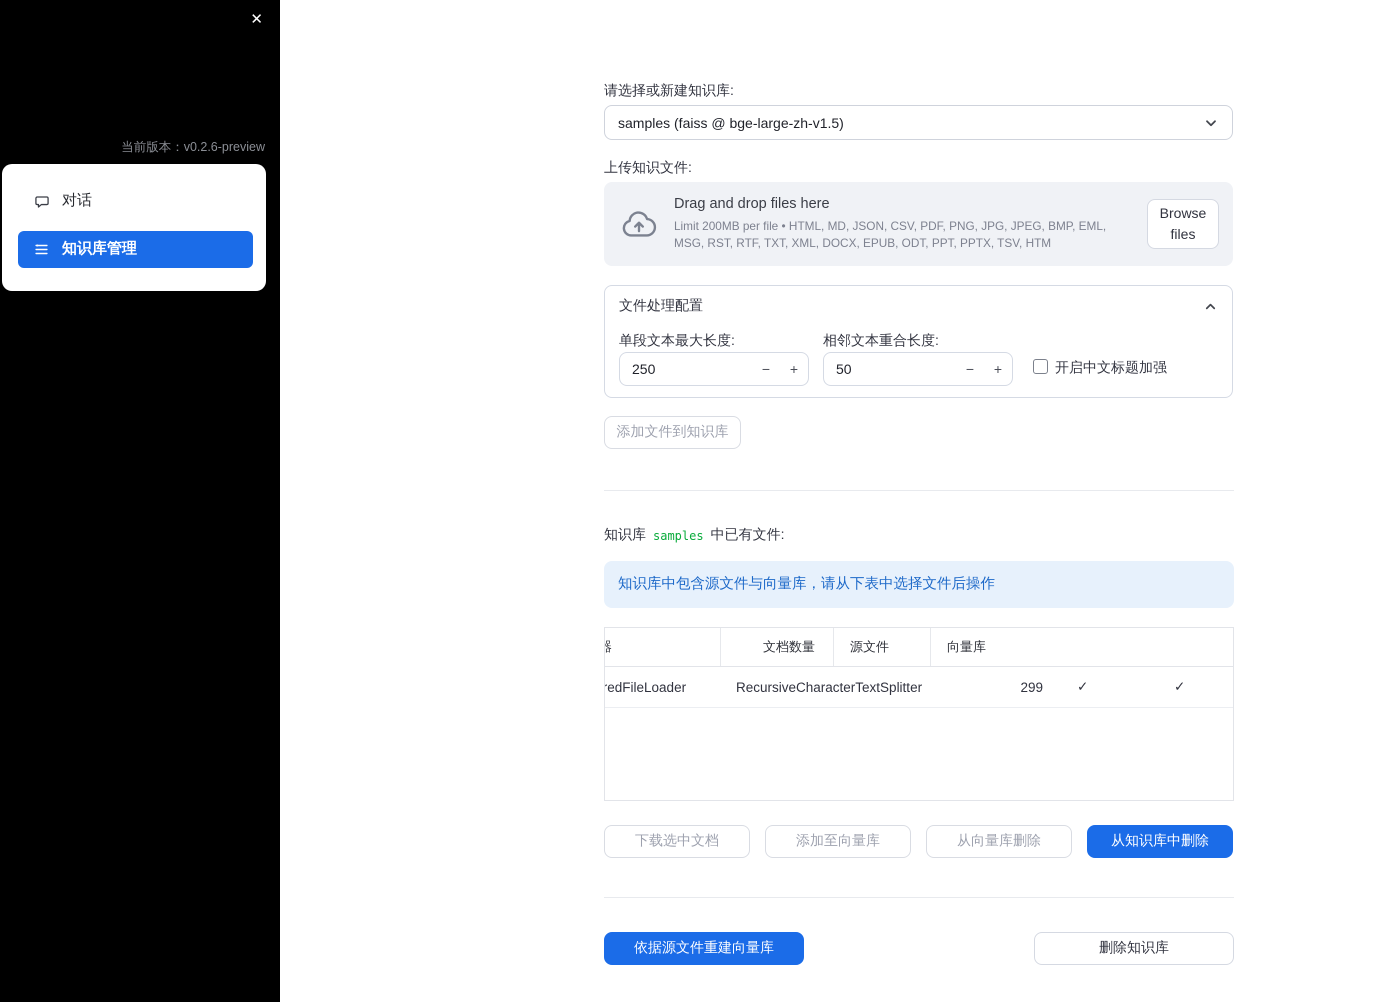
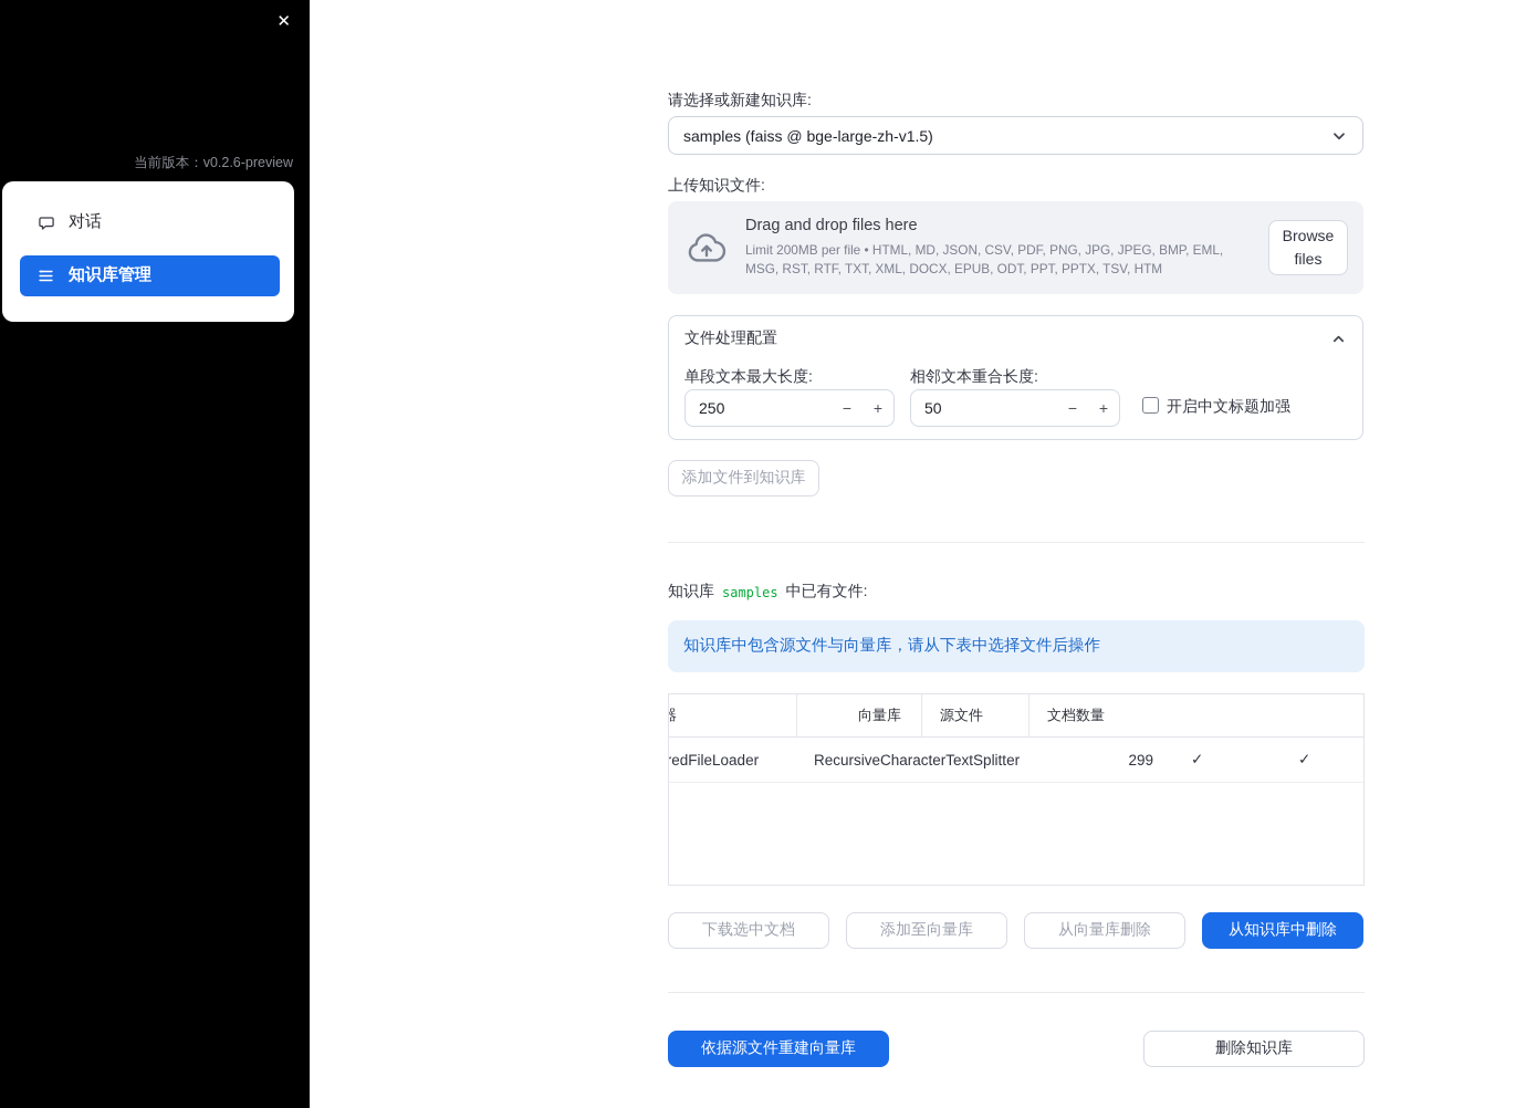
  ✕
  当前版本：v0.2.6-preview
  对话
  知识库管理
  请选择或新建知识库:
  samples (faiss @ bge-large-zh-v1.5)
  上传知识文件:
  Drag and drop files here
  Limit 200MB per file • HTML, MD, JSON, CSV, PDF, PNG, JPG, JPEG, BMP, EML, MSG, RST, RTF, TXT, XML, DOCX, EPUB, ODT, PPT, PPTX, TSV, HTM
  Browse files
  文件处理配置
  单段文本最大长度:
  相邻文本重合长度:
  250
  −
  +
  50
  −
  +
  开启中文标题加强
  添加文件到知识库
  知识库
  samples
  中已有文件:
  知识库中包含源文件与向量库，请从下表中选择文件后操作
- 文档数量
+ 向量库
  源文件
- 向量库
+ 文档数量
  RecursiveCharacterTextSplitter
  299
  ✓
  ✓
  下载选中文档
  添加至向量库
  从向量库删除
  从知识库中删除
  依据源文件重建向量库
  删除知识库
